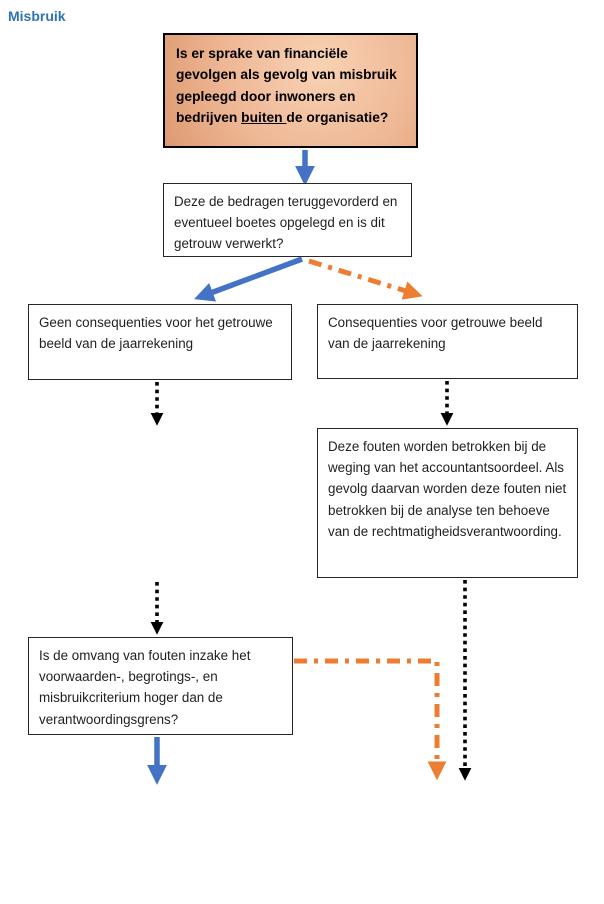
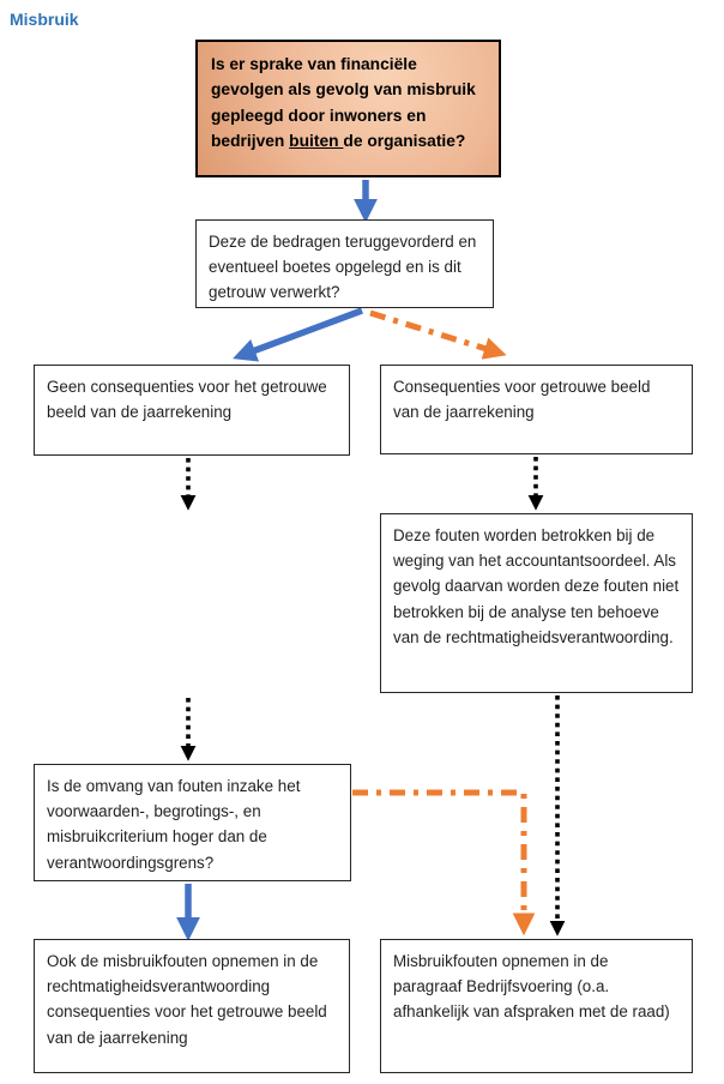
  Misbruik
  Is er sprake van financiële gevolgen als gevolg van misbruik gepleegd door inwoners en bedrijven buiten de organisatie?
  Deze de bedragen teruggevorderd en eventueel boetes opgelegd en is dit getrouw verwerkt?
  Geen consequenties voor het getrouwe beeld van de jaarrekening
  Consequenties voor getrouwe beeld van de jaarrekening
  Deze fouten worden betrokken bij de weging van het accountantsoordeel. Als gevolg daarvan worden deze fouten niet betrokken bij de analyse ten behoeve van de rechtmatigheidsverantwoording.
  Is de omvang van fouten inzake het voorwaarden-, begrotings-, en misbruikcriterium hoger dan de verantwoordingsgrens?
+ Ook de misbruikfouten opnemen in de rechtmatigheidsverantwoording consequenties voor het getrouwe beeld van de jaarrekening
+ Misbruikfouten opnemen in de paragraaf Bedrijfsvoering (o.a. afhankelijk van afspraken met de raad)
